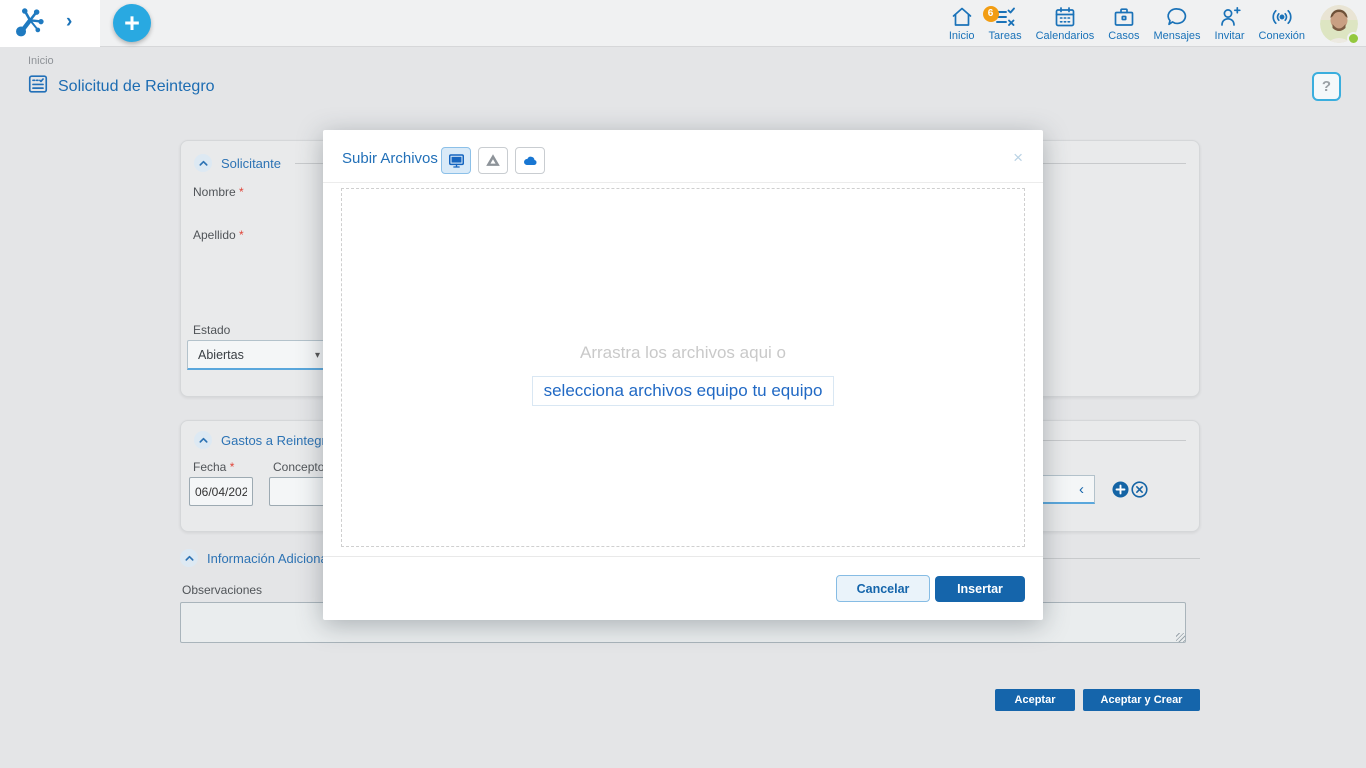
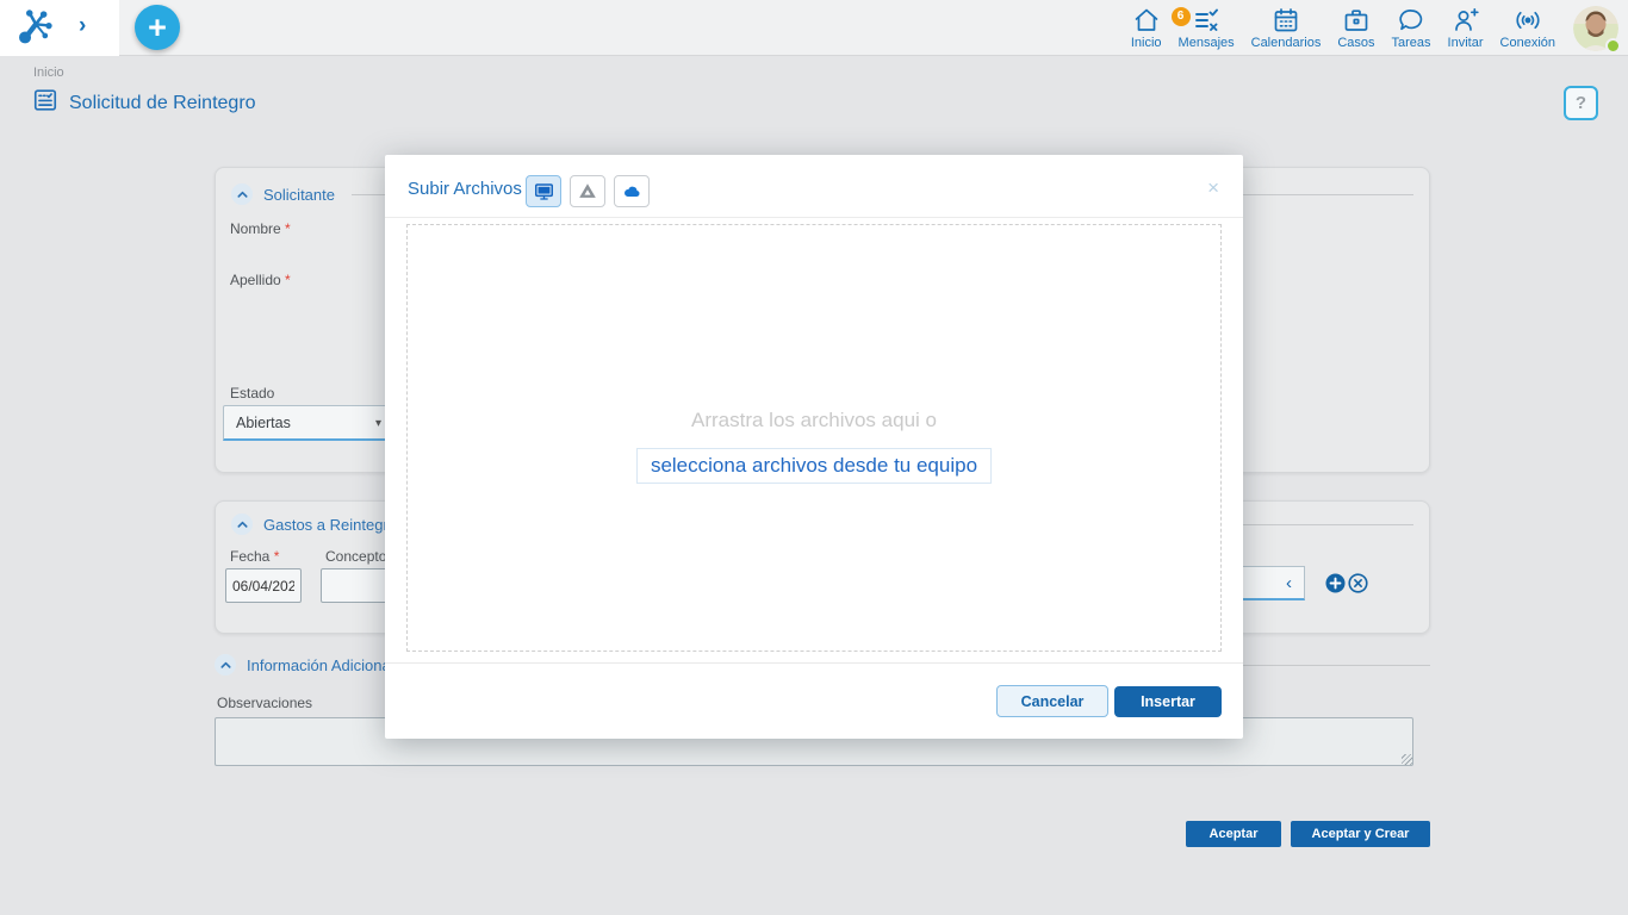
  ›
  +
  Inicio
- Tareas
+ Mensajes
  6
  Calendarios
  Casos
- Mensajes
+ Tareas
  Invitar
  Conexión
  Inicio
  Solicitud de Reintegro
  ?
  Solicitante
  Nombre *
  Apellido *
  Estado
  Abiertas
  ▾
  Gastos a Reinteg
  Fecha *
  Concepto
  06/04/202
  ‹
  Información Adicion
  Observaciones
  Aceptar
  Aceptar y Crear
  Subir Archivos
  ×
  Arrastra los archivos aqui o
- selecciona archivos equipo tu equipo
+ selecciona archivos desde tu equipo
  Cancelar
  Insertar
